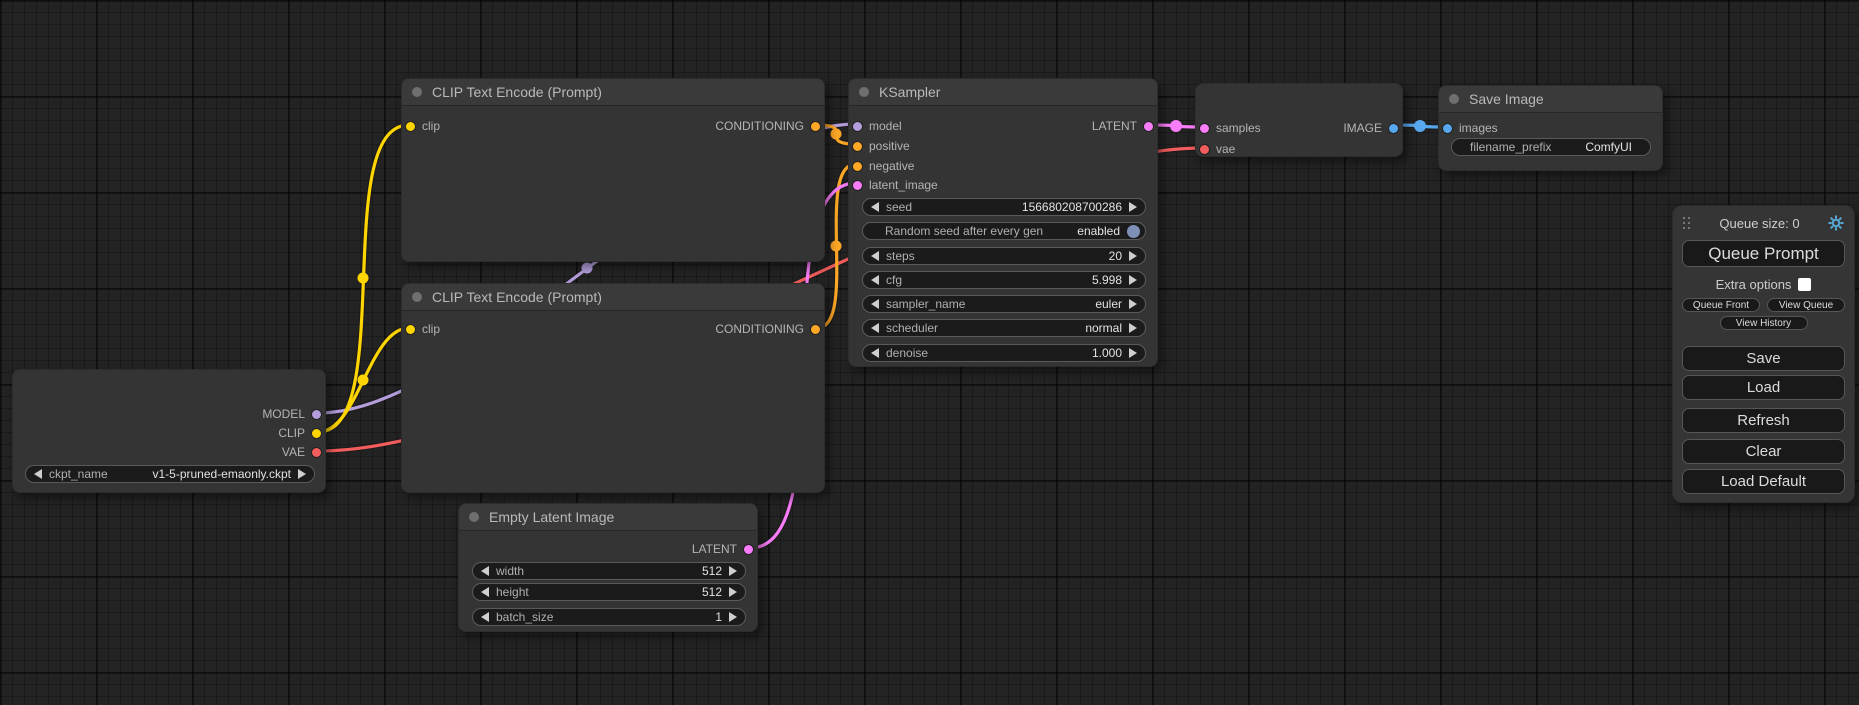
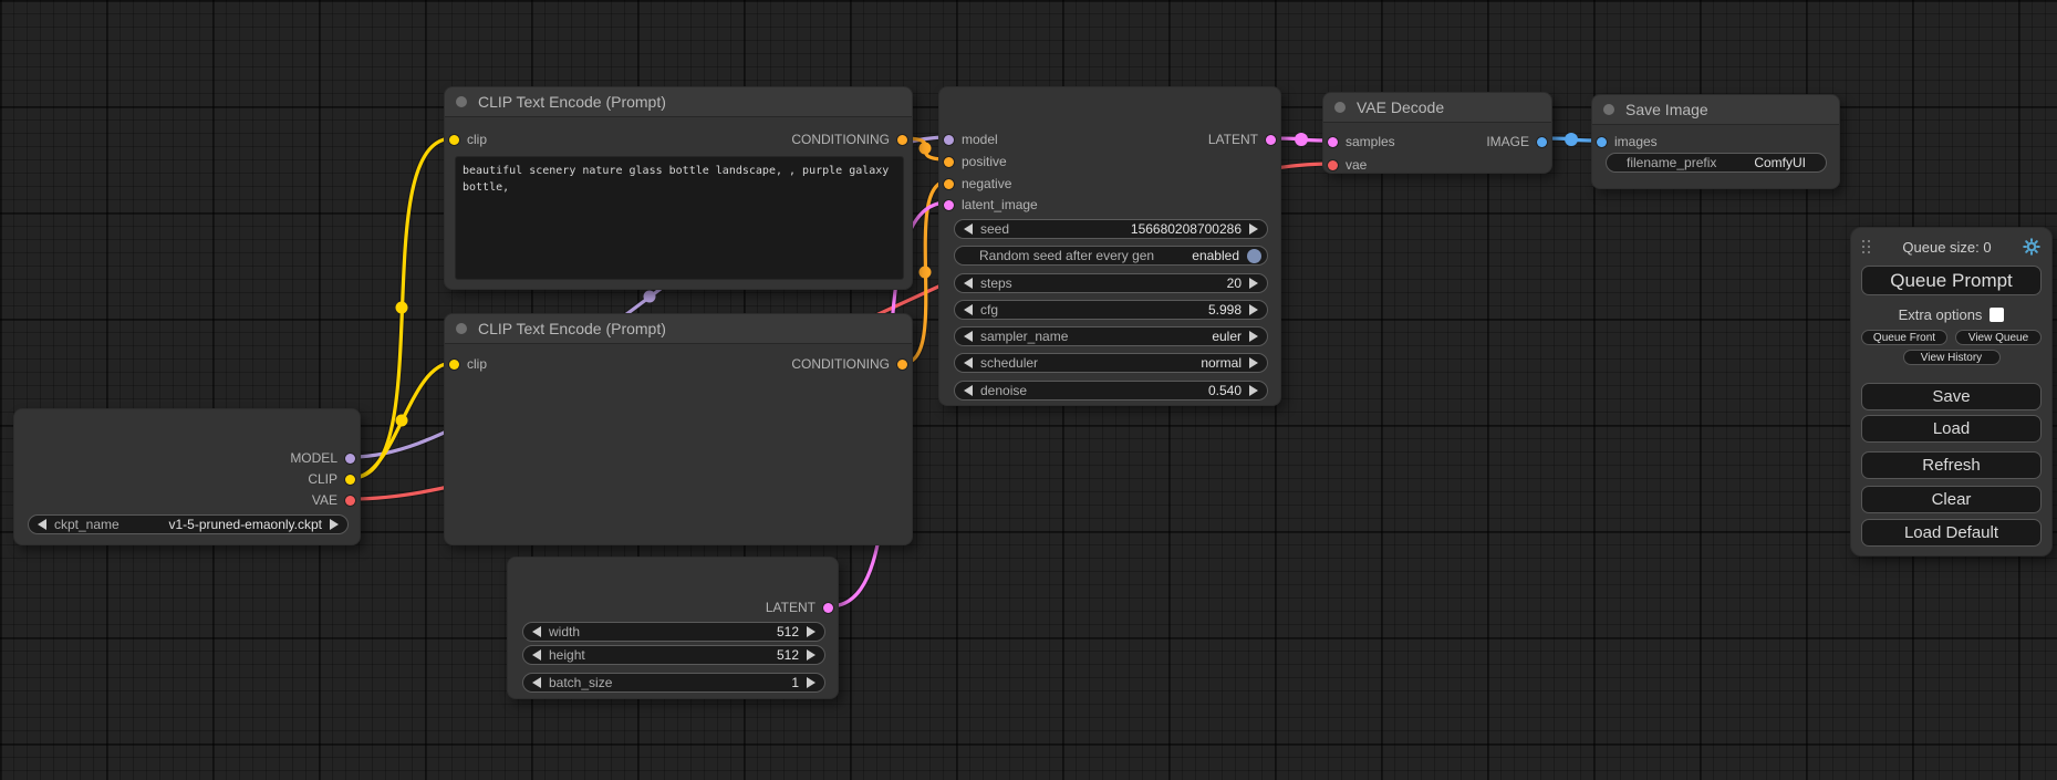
  MODEL
  CLIP
  VAE
  ckpt_name
  v1-5-pruned-emaonly.ckpt
  CLIP Text Encode (Prompt)
  clip
  CONDITIONING
+ beautiful scenery nature glass bottle landscape, , purple galaxy bottle,
  CLIP Text Encode (Prompt)
  clip
  CONDITIONING
- KSampler
  model
  LATENT
  positive
  negative
  latent_image
  seed
  156680208700286
  Random seed after every gen
  enabled
  steps
  20
  cfg
  5.998
  sampler_name
  euler
  scheduler
  normal
  denoise
- 1.000
+ 0.540
+ VAE Decode
  samples
  IMAGE
  vae
  Save Image
  images
  filename_prefix
  ComfyUI
- Empty Latent Image
  LATENT
  width
  512
  height
  512
  batch_size
  1
  Queue size: 0
  Queue Prompt
  Extra options
  Queue Front
  View Queue
  View History
  Save
  Load
  Refresh
  Clear
  Load Default
